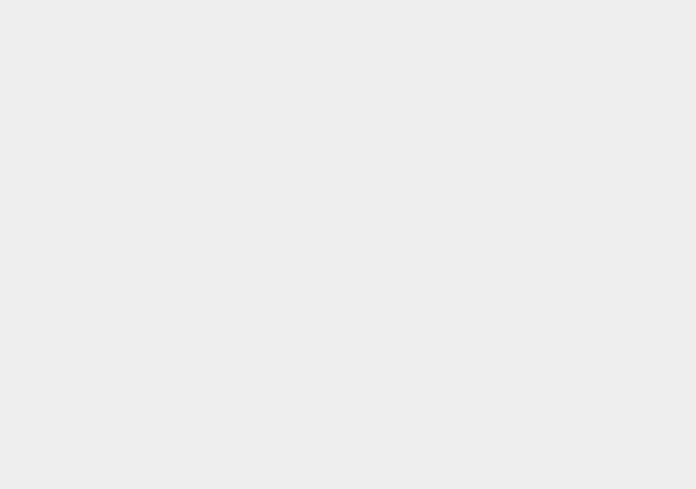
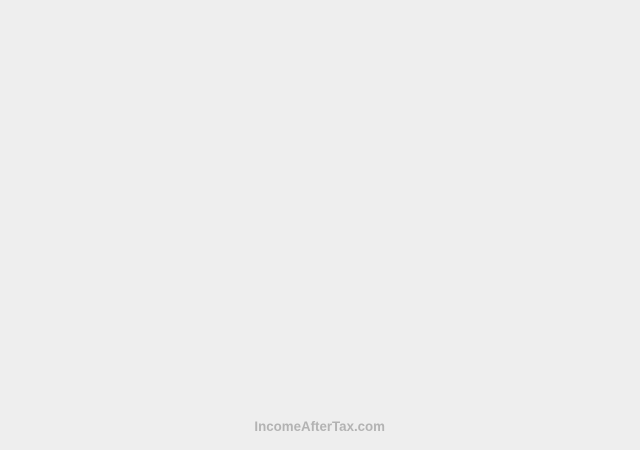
+ IncomeAfterTax.com
